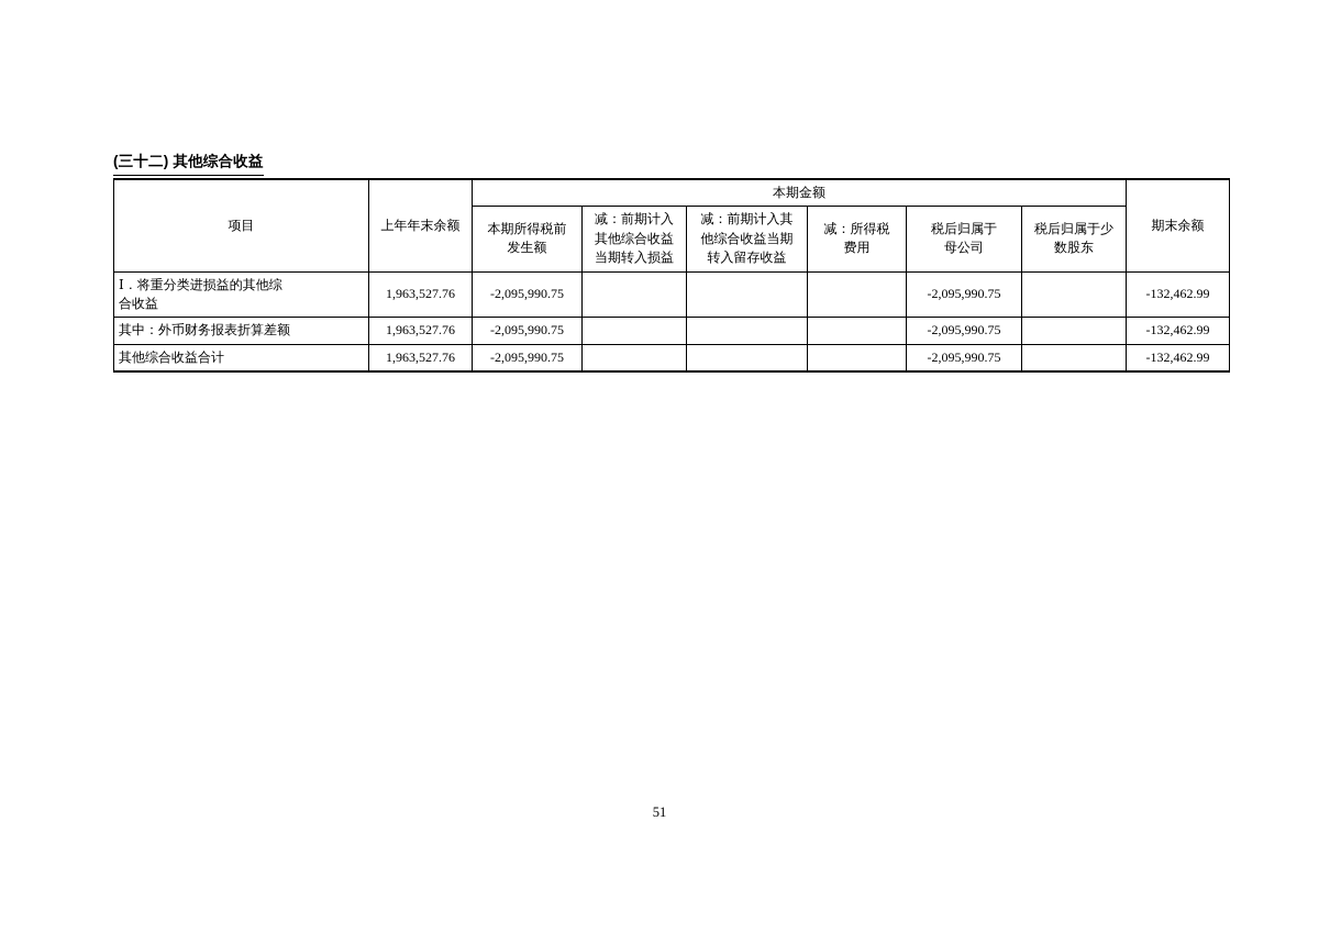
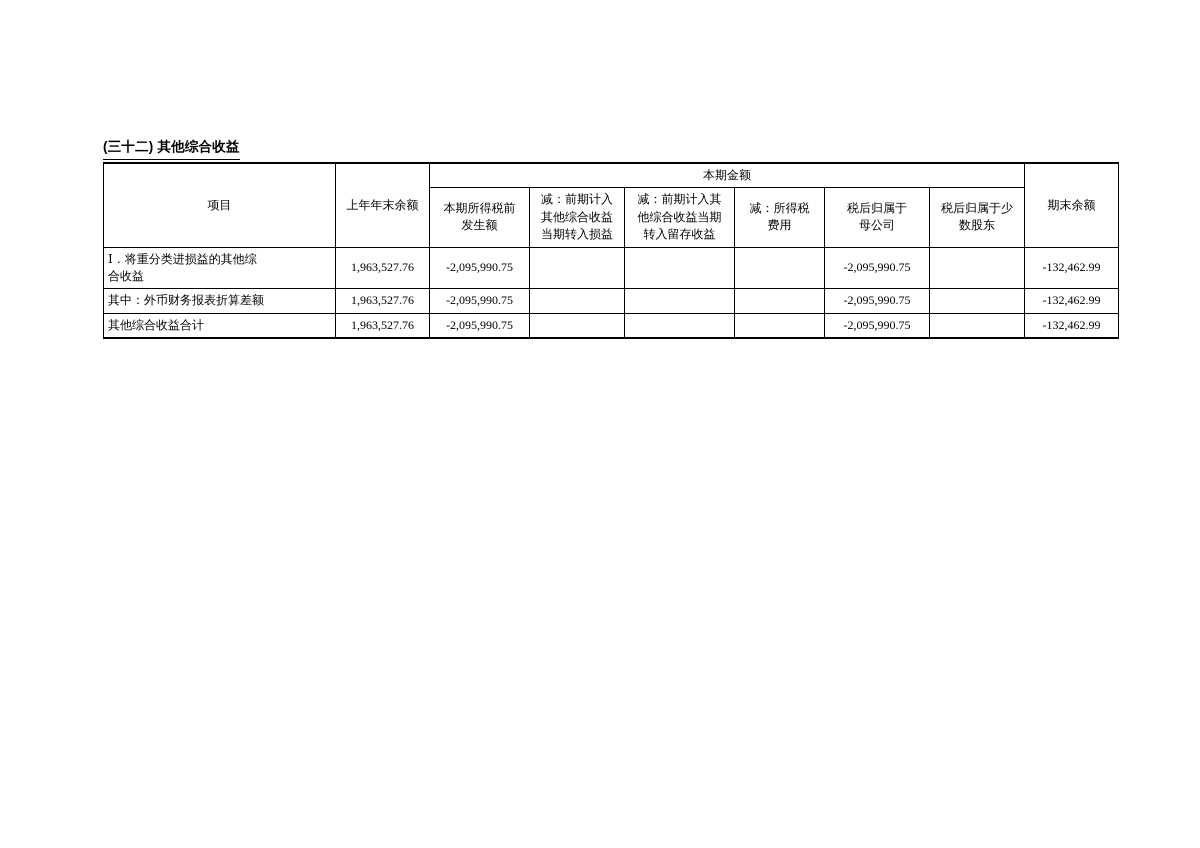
  (三十二) 其他综合收益
  项目	上年年末余额	本期金额	期末余额
  本期所得税前 发生额	减：前期计入 其他综合收益 当期转入损益	减：前期计入其 他综合收益当期 转入留存收益	减：所得税 费用	税后归属于 母公司	税后归属于少 数股东
  Ⅰ．将重分类进损益的其他综 合收益	1,963,527.76	-2,095,990.75				-2,095,990.75		-132,462.99
  其中：外币财务报表折算差额	1,963,527.76	-2,095,990.75				-2,095,990.75		-132,462.99
  其他综合收益合计	1,963,527.76	-2,095,990.75				-2,095,990.75		-132,462.99
- 51
